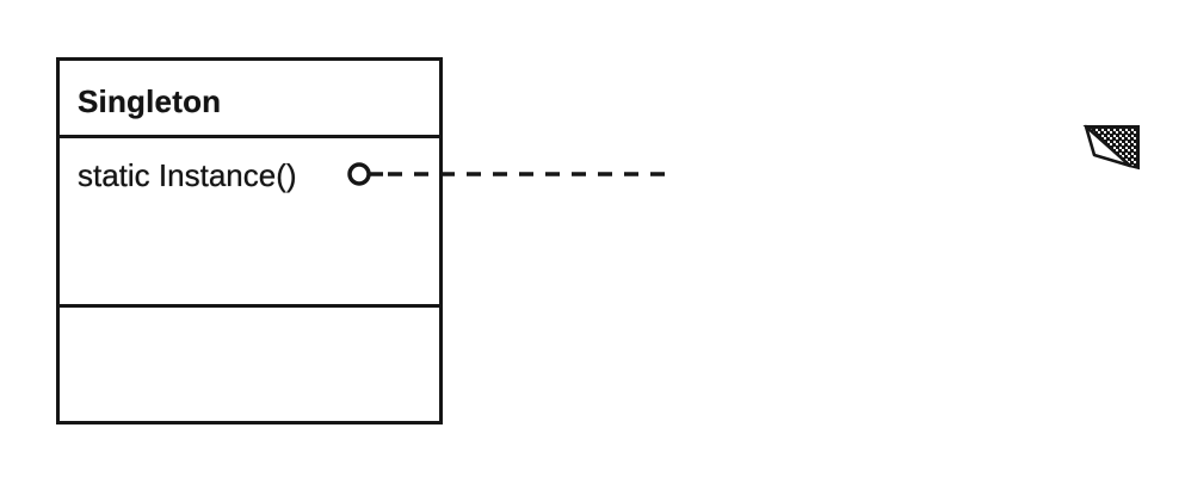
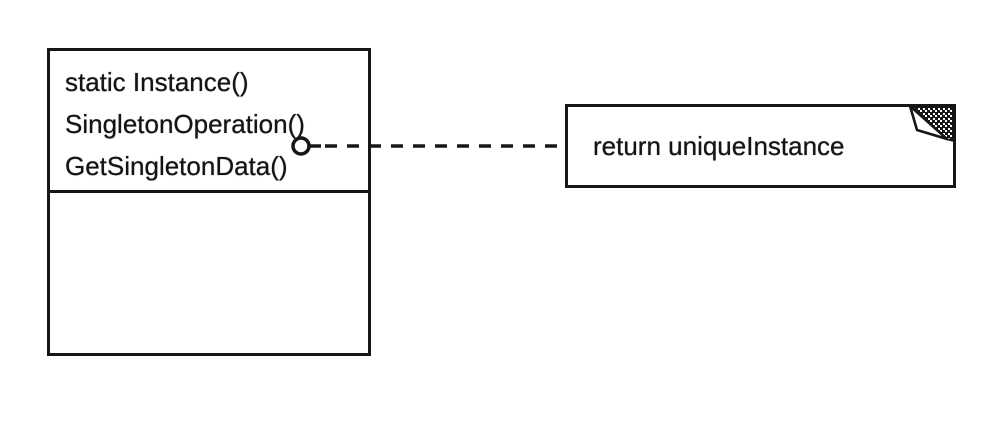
- Singleton
  static Instance()
+ SingletonOperation()
+ GetSingletonData()
+ return uniqueInstance
